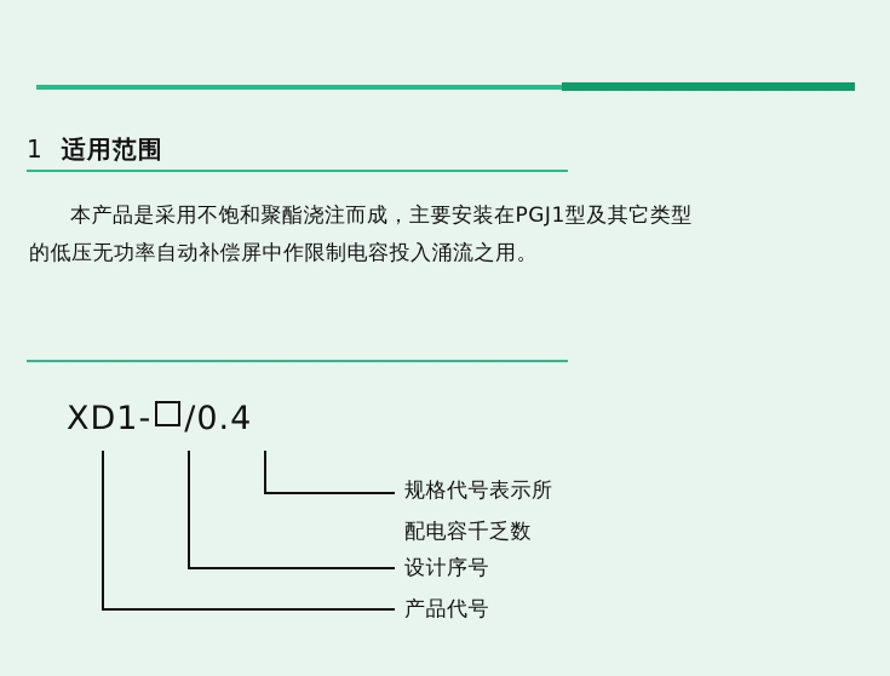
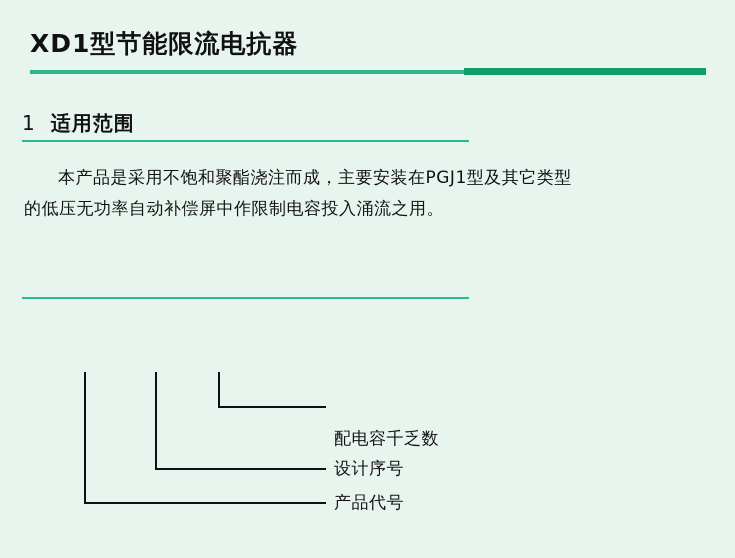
+ XD1型节能限流电抗器
  1 适用范围
  本产品是采用不饱和聚酯浇注而成，主要安装在PGJ1型及其它类型
  的低压无功率自动补偿屏中作限制电容投入涌流之用。
- XD1- /0.4
- 规格代号表示所
  配电容千乏数
  设计序号
  产品代号
